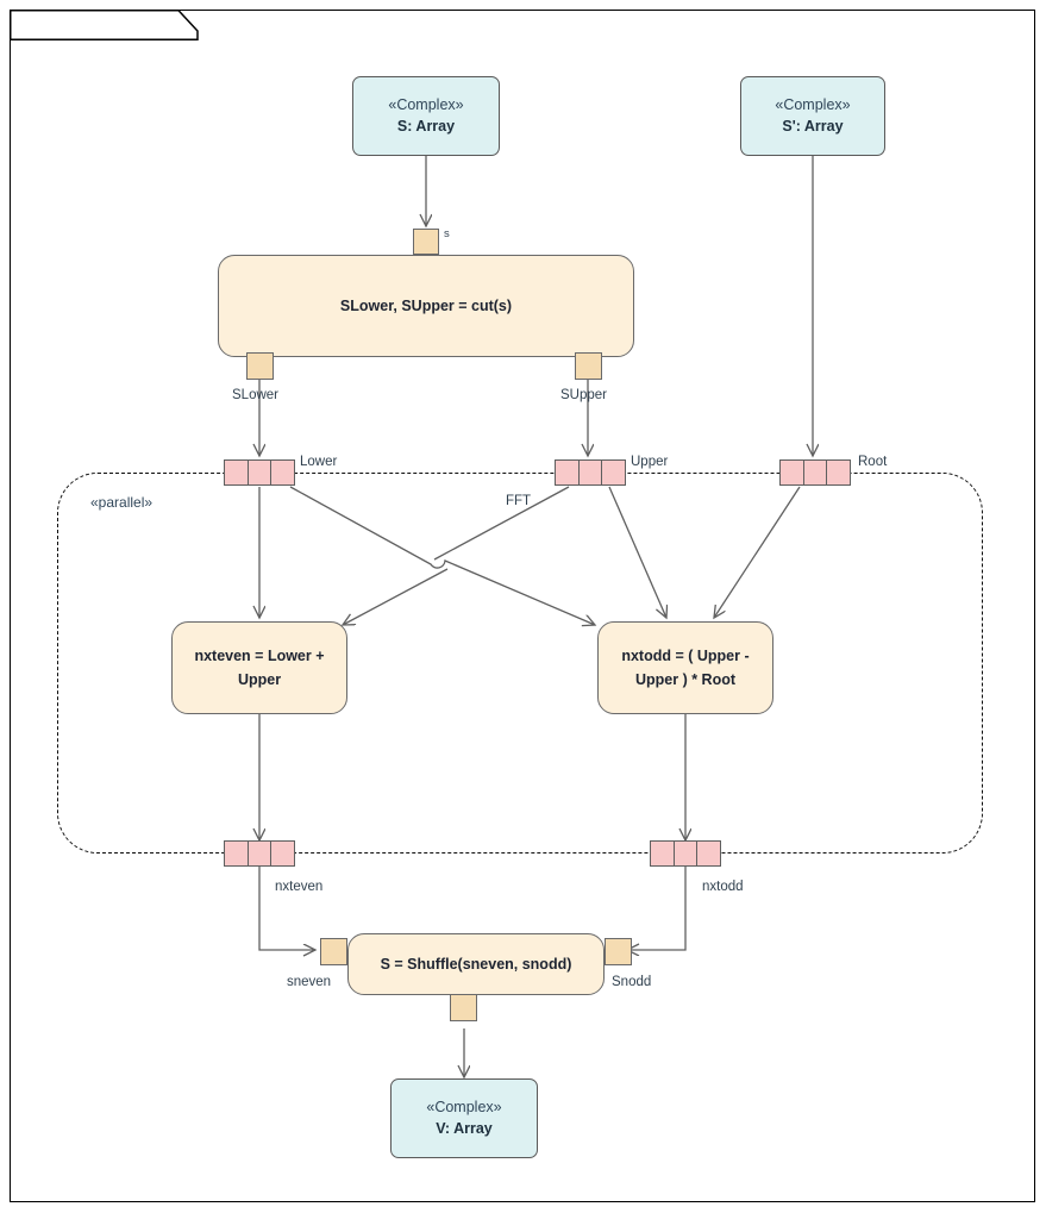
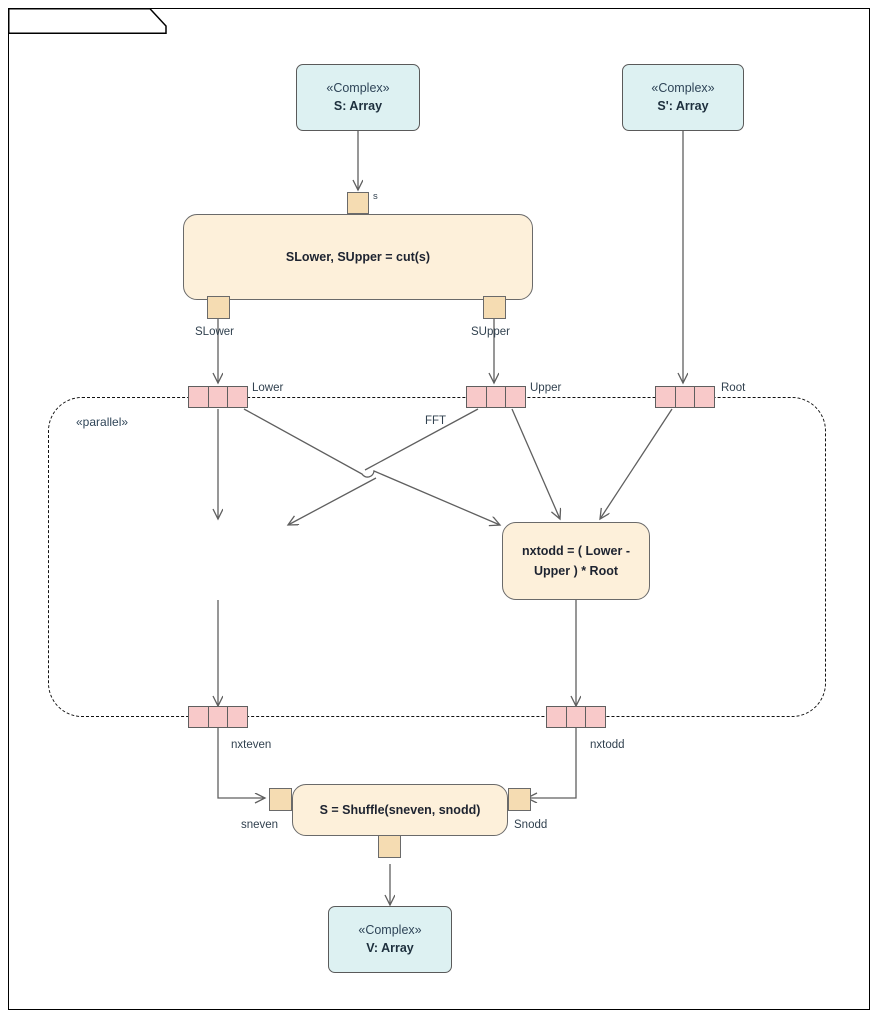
  «parallel»
  FFT
  «Complex»
  S: Array
  «Complex»
  S': Array
  s
  SLower, SUpper = cut(s)
  SLower
  SUpper
  Lower
  Upper
  Root
- nxteven = Lower + Upper
- nxtodd = ( Upper - Upper ) * Root
+ nxtodd = ( Lower - Upper ) * Root
  nxteven
  nxtodd
  S = Shuffle(sneven, snodd)
  sneven
  Snodd
  «Complex»
  V: Array
